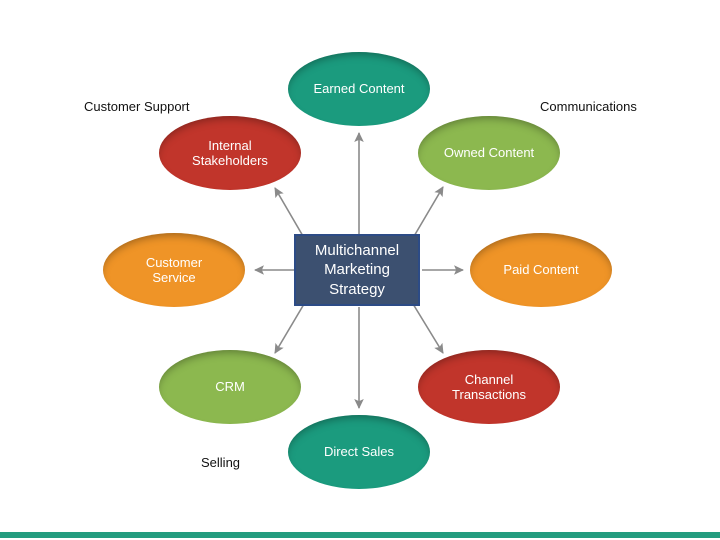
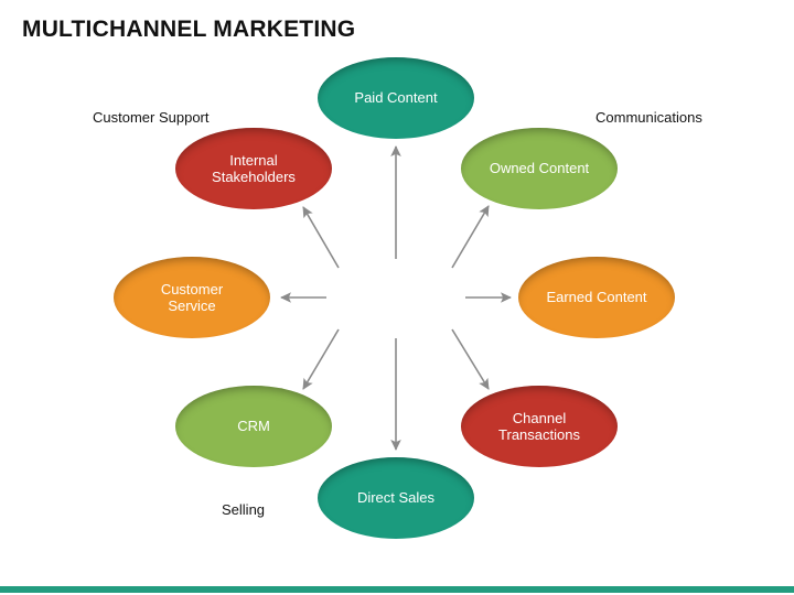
+ MULTICHANNEL MARKETING
- Earned Content
+ Paid Content
  Owned Content
- Paid Content
+ Earned Content
  Channel
  Transactions
  Direct Sales
  CRM
  Customer
  Service
  Internal
  Stakeholders
- Multichannel
- Marketing
- Strategy
  Customer Support
  Communications
  Selling
